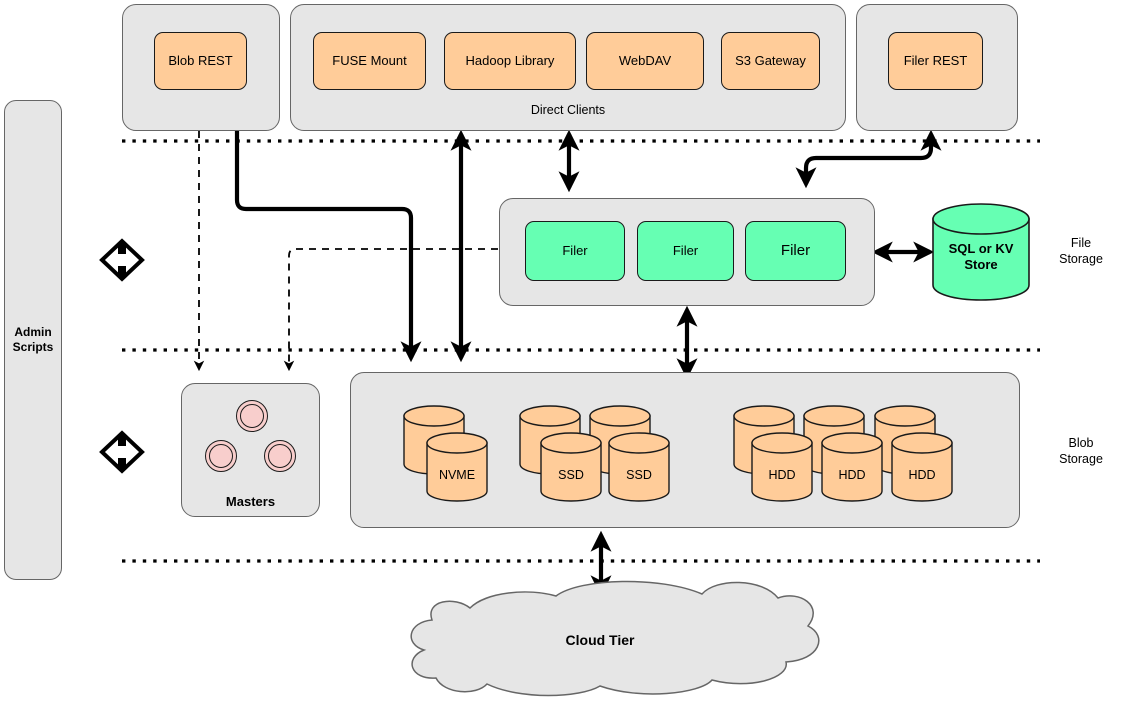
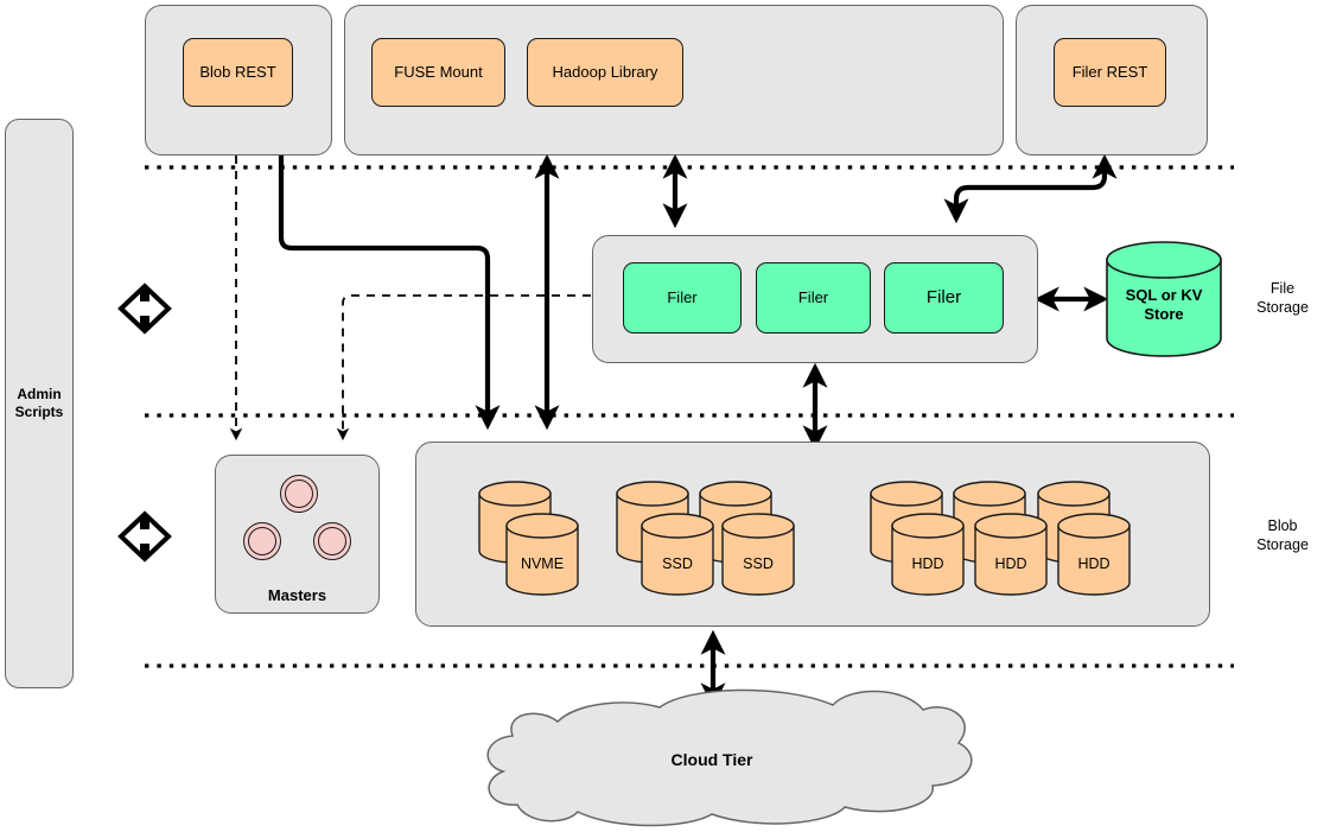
  Admin
  Scripts
  Blob REST
  FUSE Mount
  Hadoop Library
- WebDAV
- S3 Gateway
- Direct Clients
  Filer REST
  Filer
  Filer
  Filer
  SQL or KV
  Store
  File
  Storage
  Masters
  NVME
  SSD
  SSD
  HDD
  HDD
  HDD
  Blob
  Storage
  Cloud Tier
